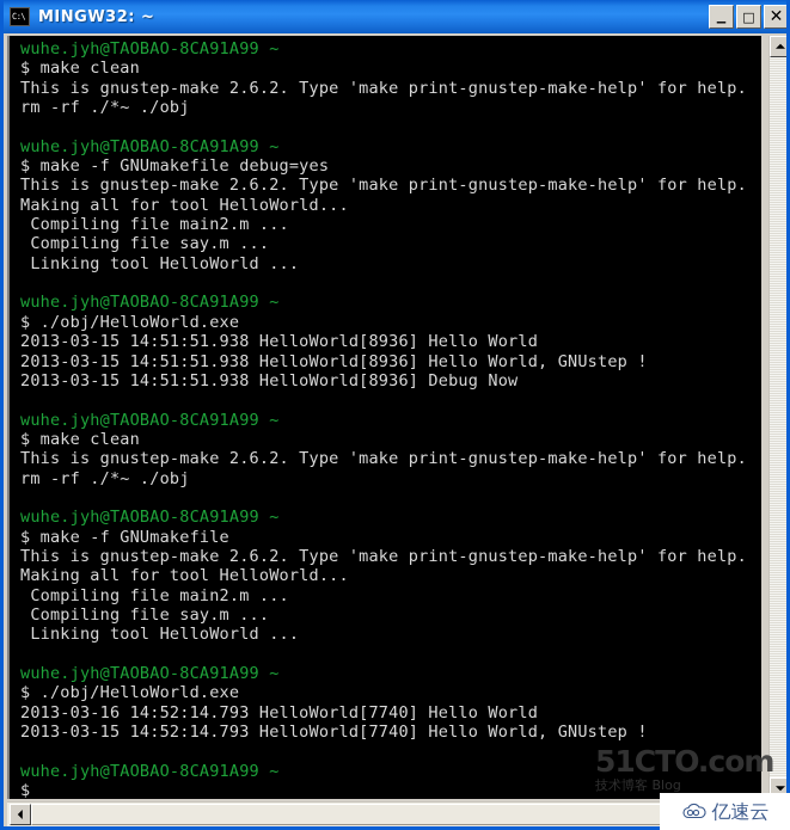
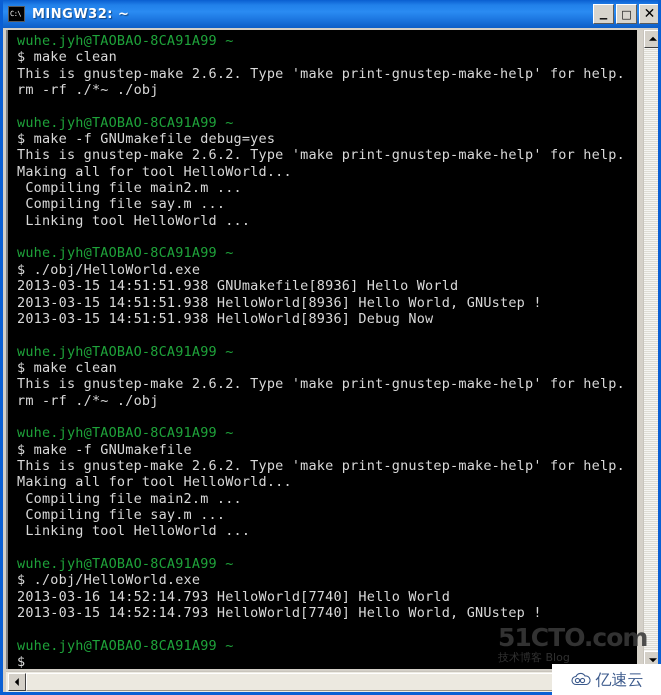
  MINGW32: ~
  _
  □
  ✕
  wuhe.jyh@TAOBAO-8CA91A99 ~
  $ make clean
  This is gnustep-make 2.6.2. Type 'make print-gnustep-make-help' for help.
  rm -rf ./*~ ./obj
  wuhe.jyh@TAOBAO-8CA91A99 ~
  $ make -f GNUmakefile debug=yes
  This is gnustep-make 2.6.2. Type 'make print-gnustep-make-help' for help.
  Making all for tool HelloWorld...
  Compiling file main2.m ...
  Compiling file say.m ...
  Linking tool HelloWorld ...
  wuhe.jyh@TAOBAO-8CA91A99 ~
  $ ./obj/HelloWorld.exe
- 2013-03-15 14:51:51.938 HelloWorld[8936] Hello World
+ 2013-03-15 14:51:51.938 GNUmakefile[8936] Hello World
  2013-03-15 14:51:51.938 HelloWorld[8936] Hello World, GNUstep !
  2013-03-15 14:51:51.938 HelloWorld[8936] Debug Now
  wuhe.jyh@TAOBAO-8CA91A99 ~
  $ make clean
  This is gnustep-make 2.6.2. Type 'make print-gnustep-make-help' for help.
  rm -rf ./*~ ./obj
  wuhe.jyh@TAOBAO-8CA91A99 ~
  $ make -f GNUmakefile
  This is gnustep-make 2.6.2. Type 'make print-gnustep-make-help' for help.
  Making all for tool HelloWorld...
  Compiling file main2.m ...
  Compiling file say.m ...
  Linking tool HelloWorld ...
  wuhe.jyh@TAOBAO-8CA91A99 ~
  $ ./obj/HelloWorld.exe
  2013-03-16 14:52:14.793 HelloWorld[7740] Hello World
  2013-03-15 14:52:14.793 HelloWorld[7740] Hello World, GNUstep !
  wuhe.jyh@TAOBAO-8CA91A99 ~
  $
  51CTO.com
  技术博客 Blog
  亿速云
